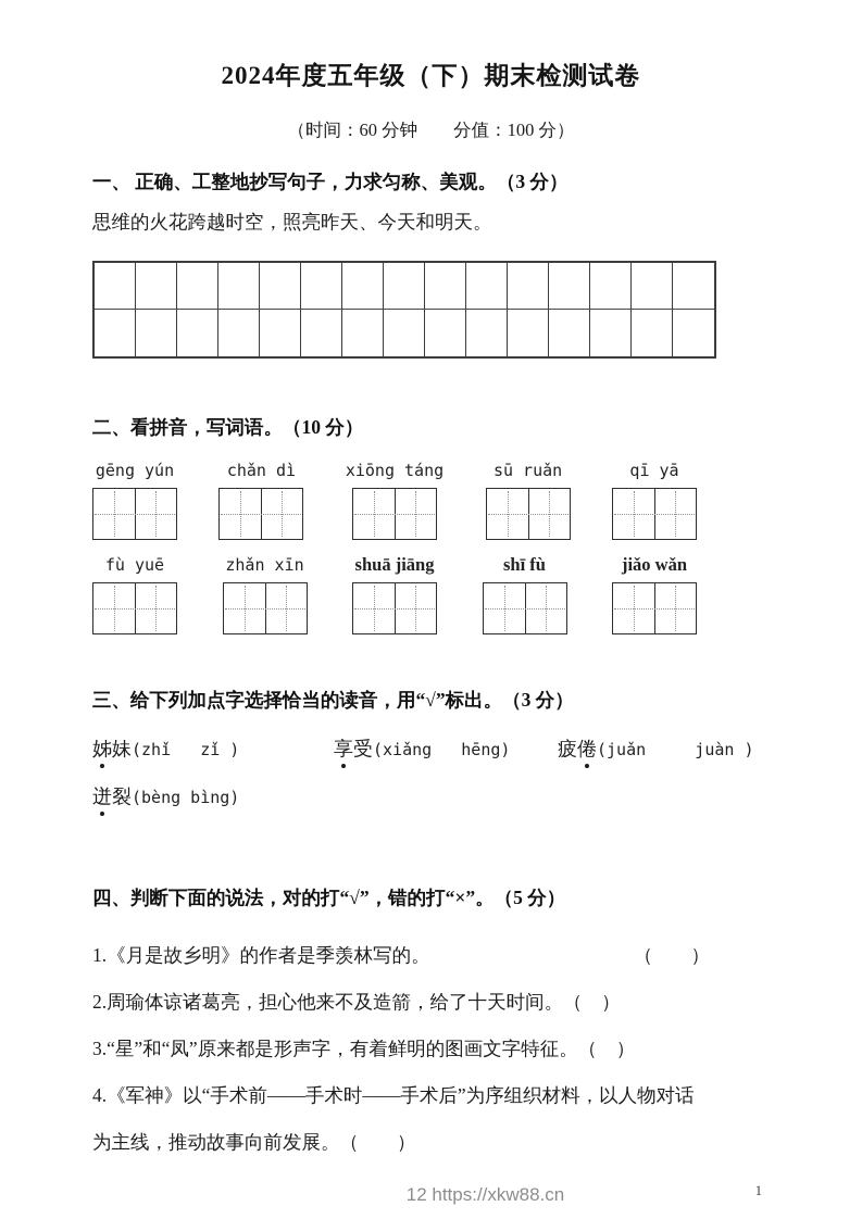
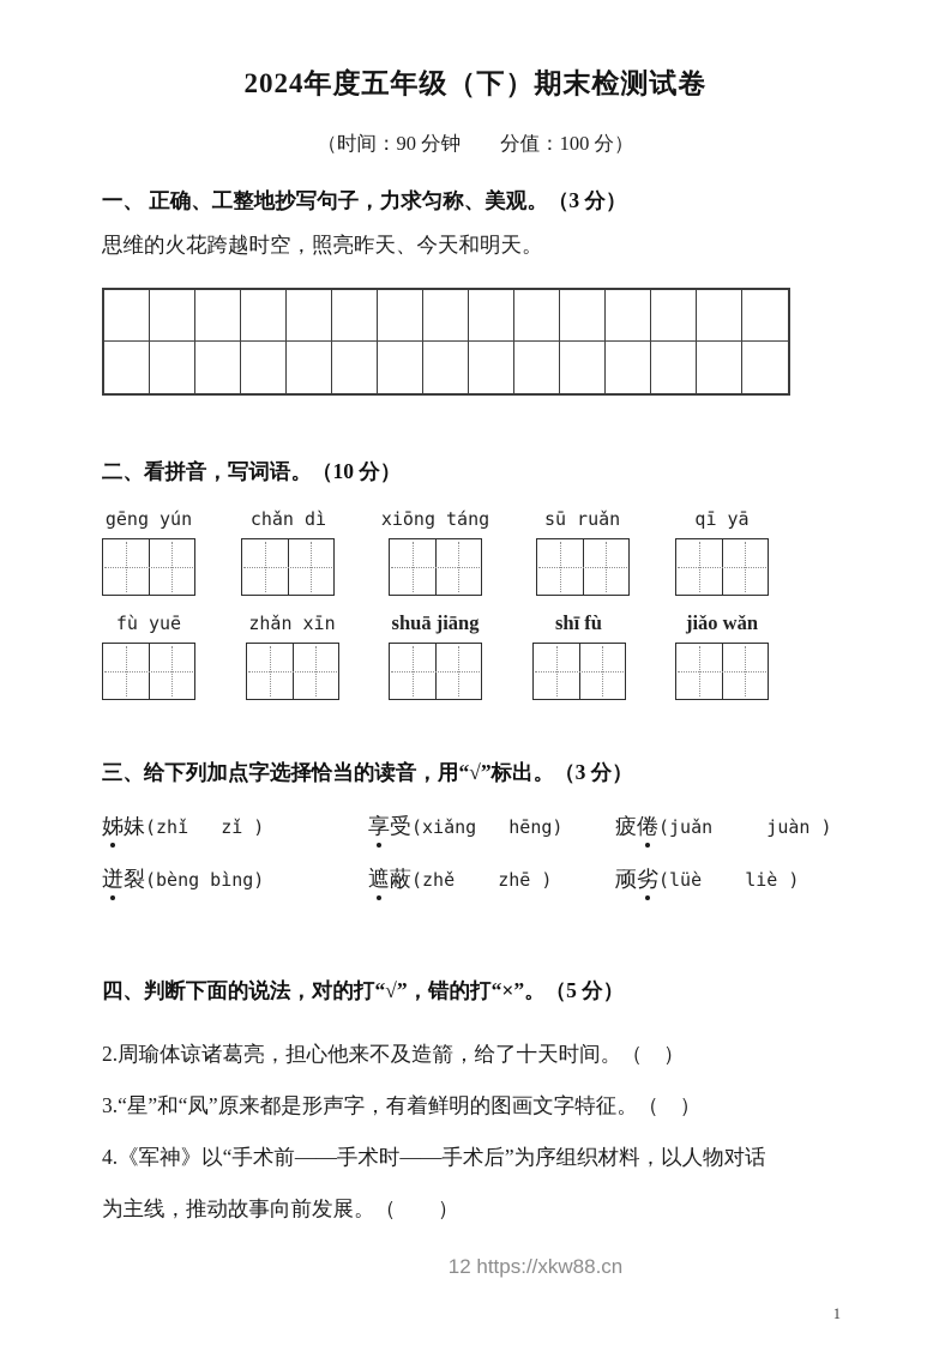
  2024年度五年级（下）期末检测试卷
- （时间：60 分钟 分值：100 分）
+ （时间：90 分钟 分值：100 分）
  一、 正确、工整地抄写句子，力求匀称、美观。（3 分）
  思维的火花跨越时空，照亮昨天、今天和明天。
  二、看拼音，写词语。（10 分）
  gēng yún
  chǎn dì
  xiōng táng
  sū ruǎn
  qī yā
  fù yuē
  zhǎn xīn
  shuā jiāng
  shī fù
  jiǎo wǎn
  三、给下列加点字选择恰当的读音，用“√”标出。（3 分）
  姊妹
  (zhǐ zǐ )
  享受
  (xiǎng hēng)
  疲倦
  (juǎn juàn )
  迸裂
  (bèng bìng)
+ 遮蔽
+ (zhě zhē )
+ 顽劣
+ (lüè liè )
  四、判断下面的说法，对的打“√”，错的打“×”。（5 分）
- 1.《月是故乡明》的作者是季羡林写的。
- （ ）
  2.周瑜体谅诸葛亮，担心他来不及造箭，给了十天时间。（ ）
  3.“星”和“凤”原来都是形声字，有着鲜明的图画文字特征。（ ）
  4.《军神》以“手术前——手术时——手术后”为序组织材料，以人物对话
  为主线，推动故事向前发展。（ ）
  12 https://xkw88.cn
  1
